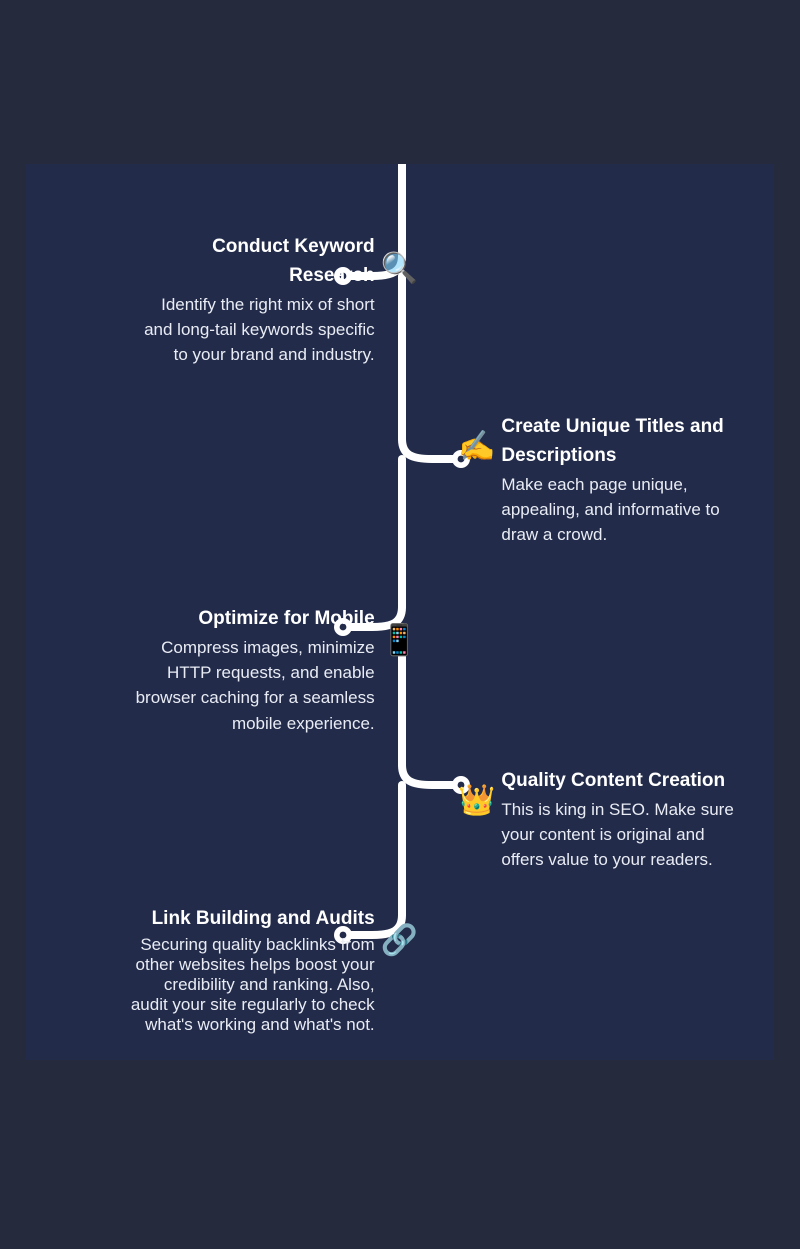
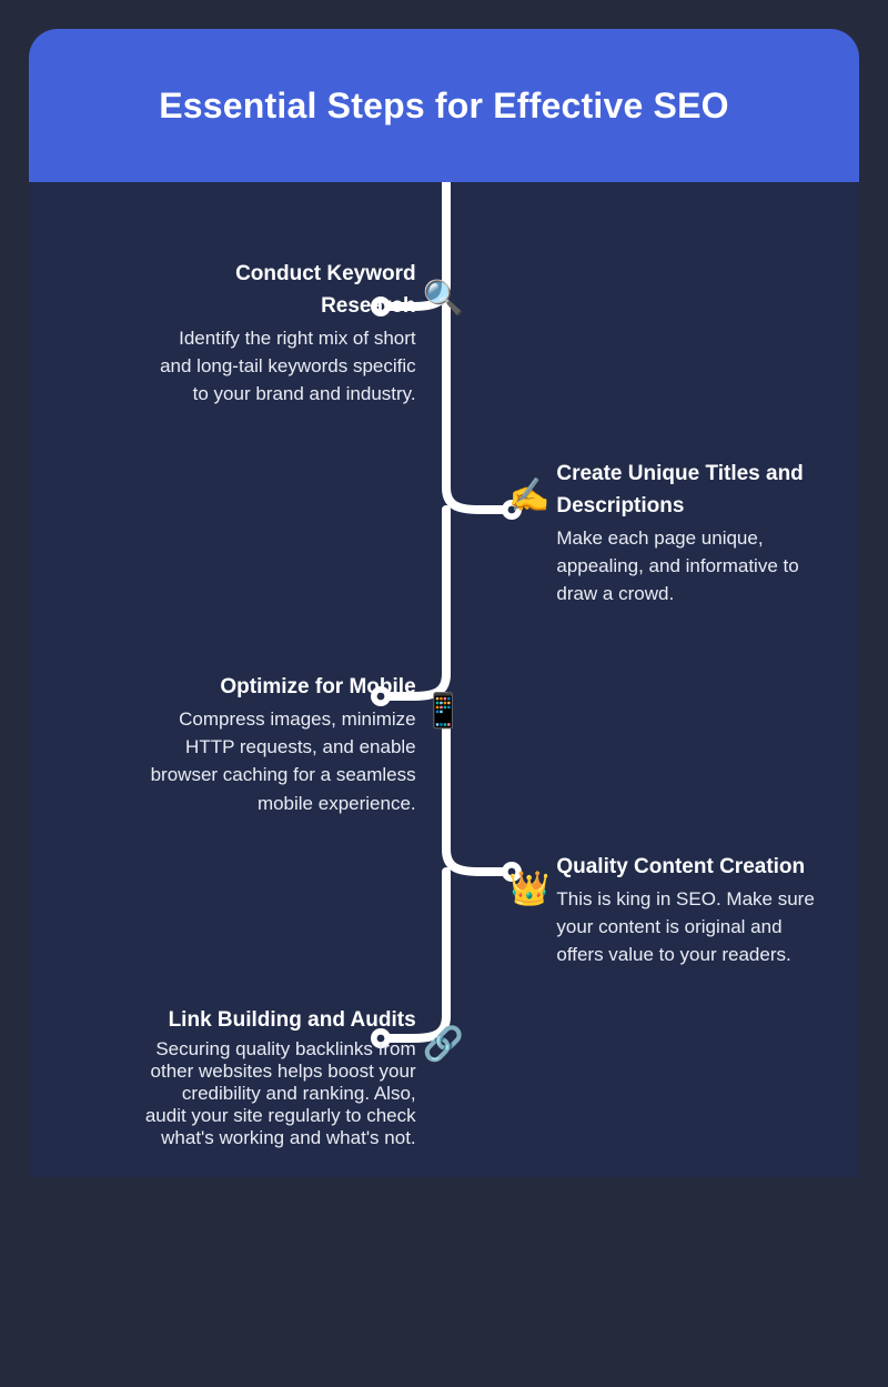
+ Essential Steps for Effective SEO
  Conduct Keyword Research
  Identify the right mix of short and long-tail keywords specific to your brand and industry.
  🔍
  ✍️
  Create Unique Titles and Descriptions
  Make each page unique, appealing, and informative to draw a crowd.
  Optimize for Mobile
  Compress images, minimize HTTP requests, and enable browser caching for a seamless mobile experience.
  📱
  👑
  Quality Content Creation
  This is king in SEO. Make sure your content is original and offers value to your readers.
  Link Building and Audits
  Securing quality backlinks from other websites helps boost your credibility and ranking. Also, audit your site regularly to check what's working and what's not.
  🔗
